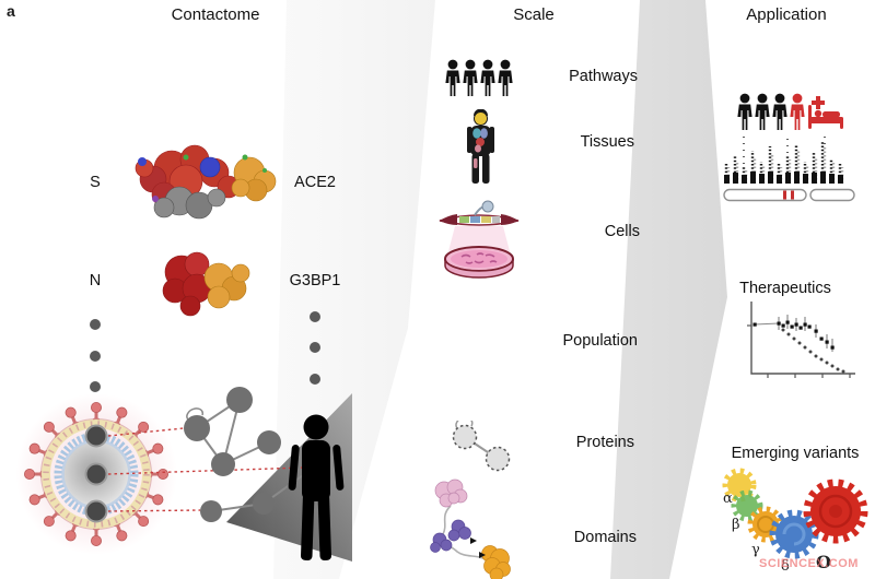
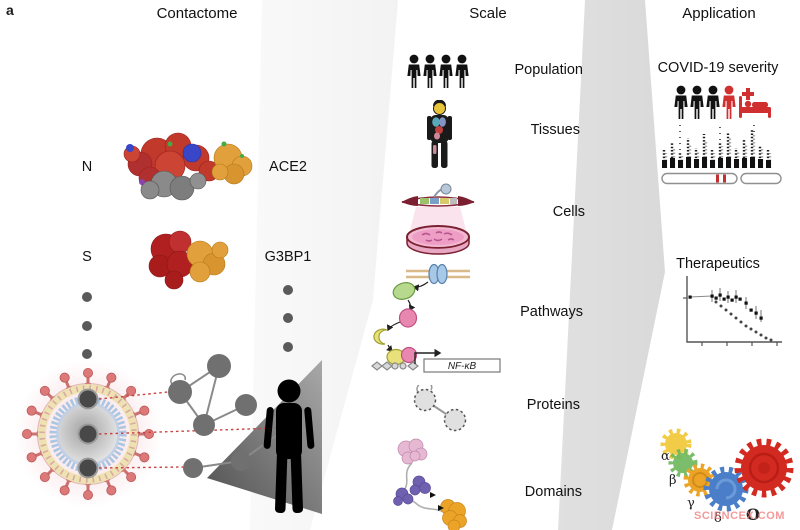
  a
  Contactome
  Scale
  Application
- S
+ N
  ACE2
- N
+ S
  G3BP1
- Pathways
+ Population
  Tissues
  Cells
- Population
+ Pathways
  Proteins
  Domains
+ NF-κB
+ COVID-19 severity
  Therapeutics
- Emerging variants
  α
  β
  γ
  δ
  Ο
  SCIENCEX.COM
